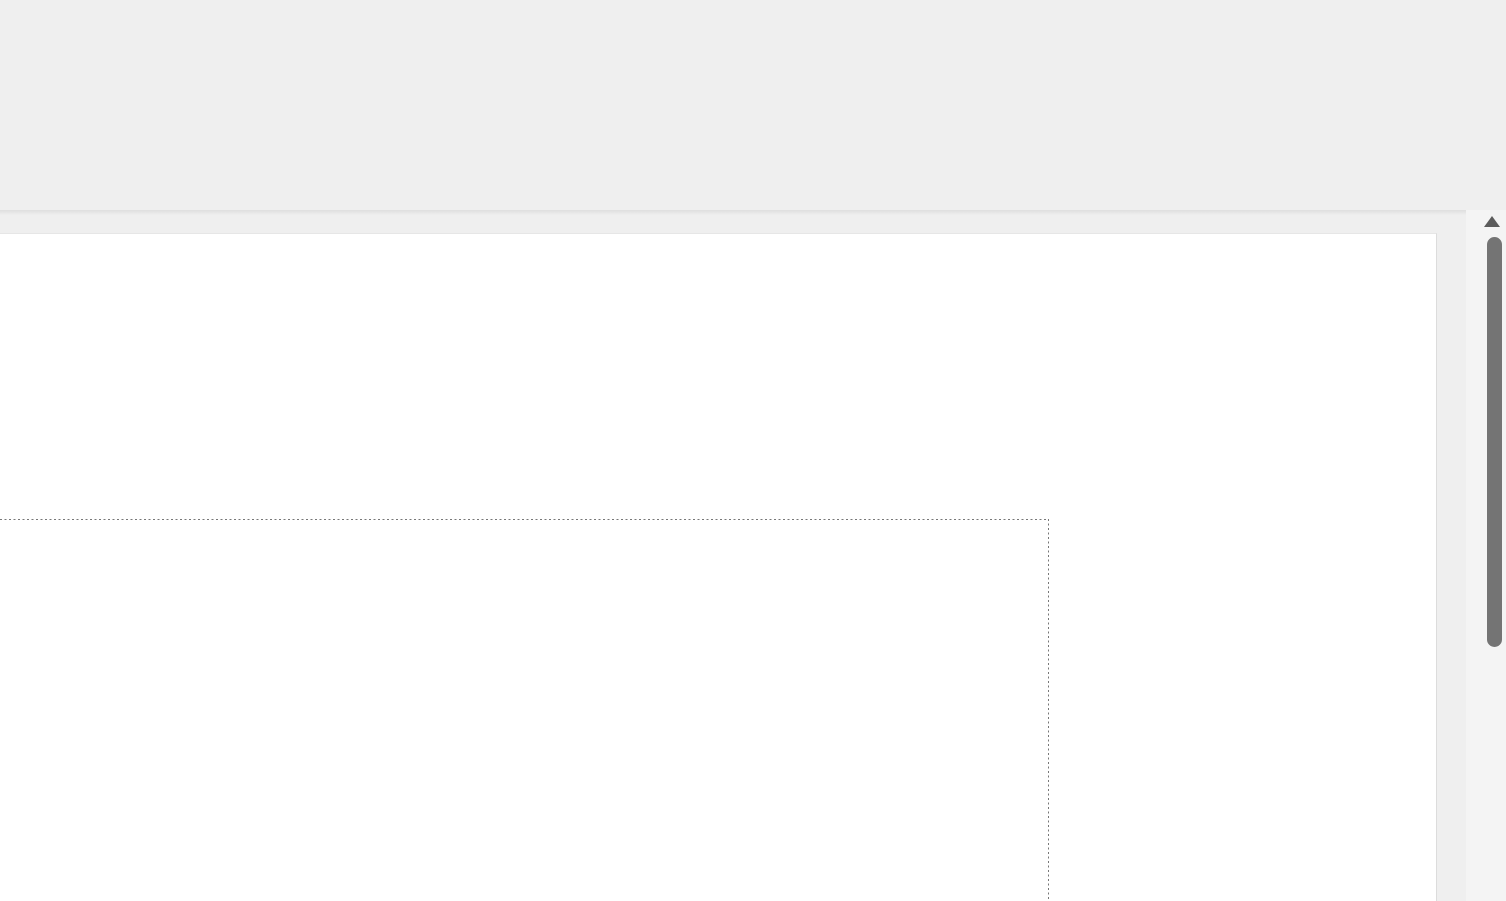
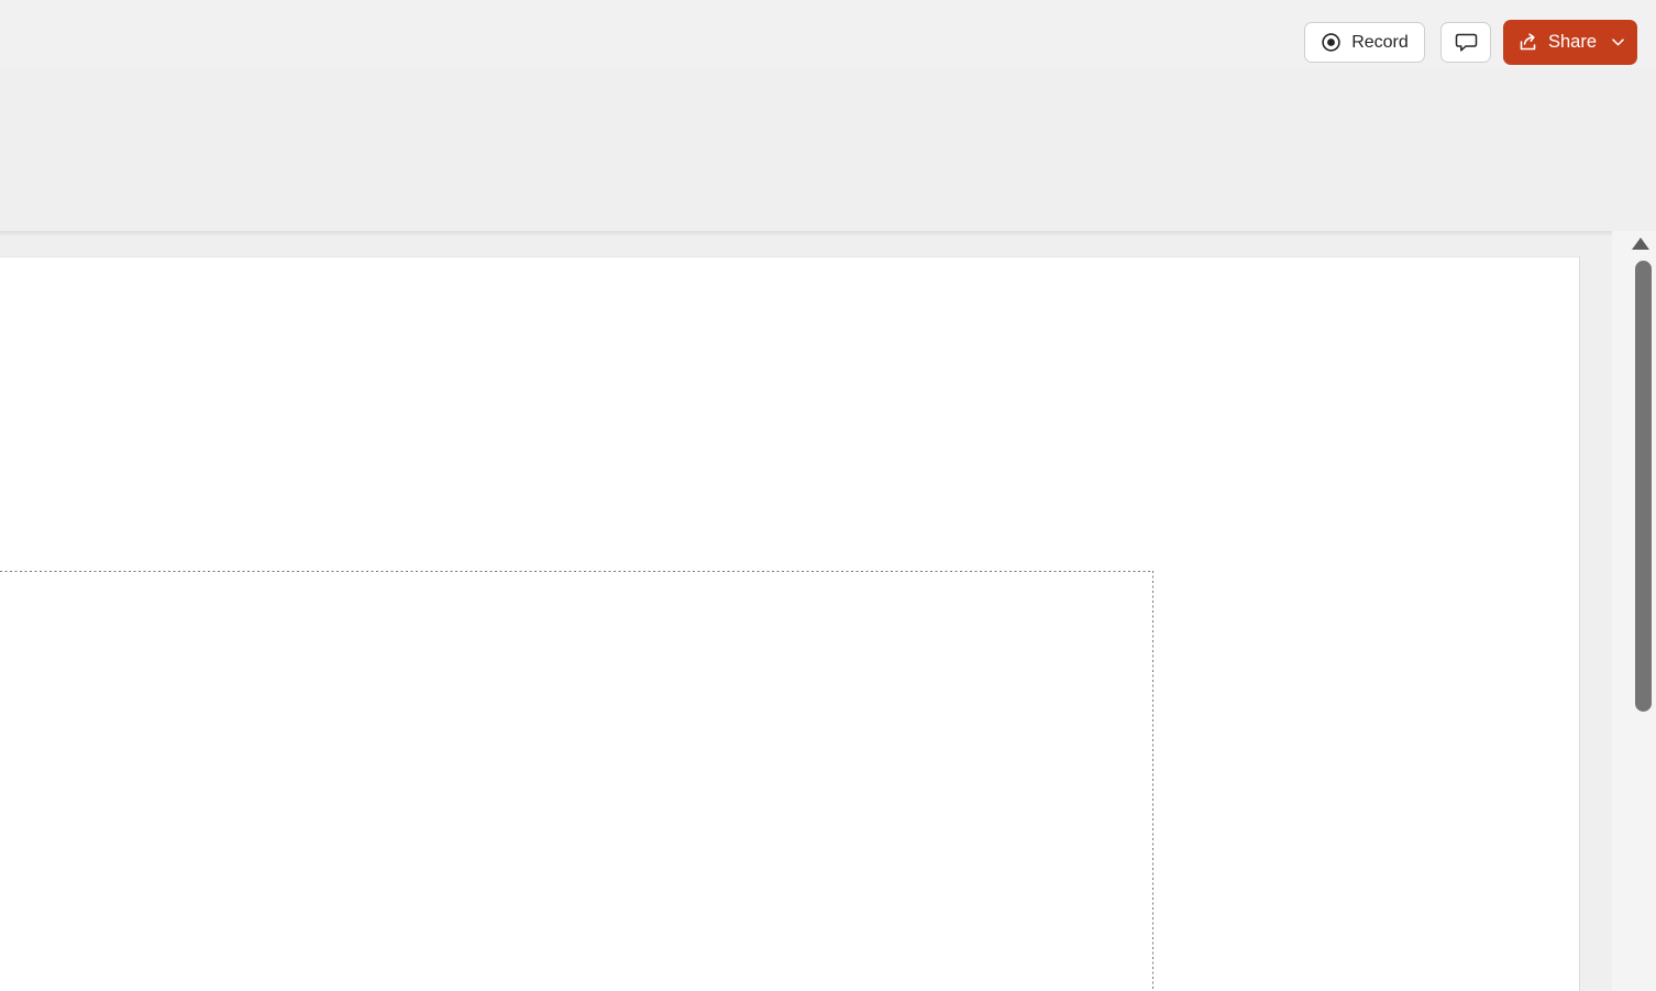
+ Record
+ Share
